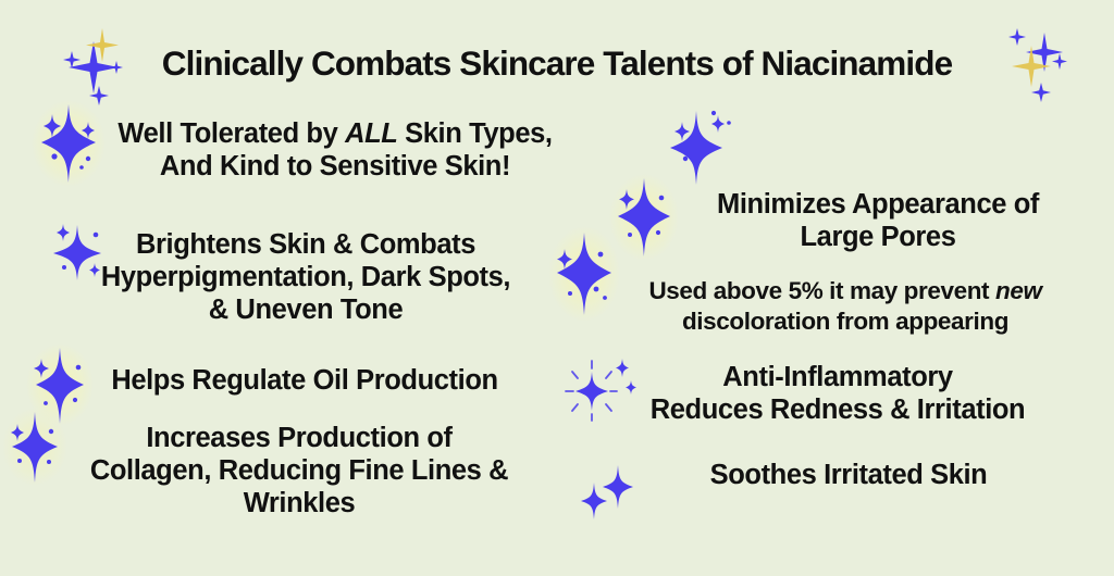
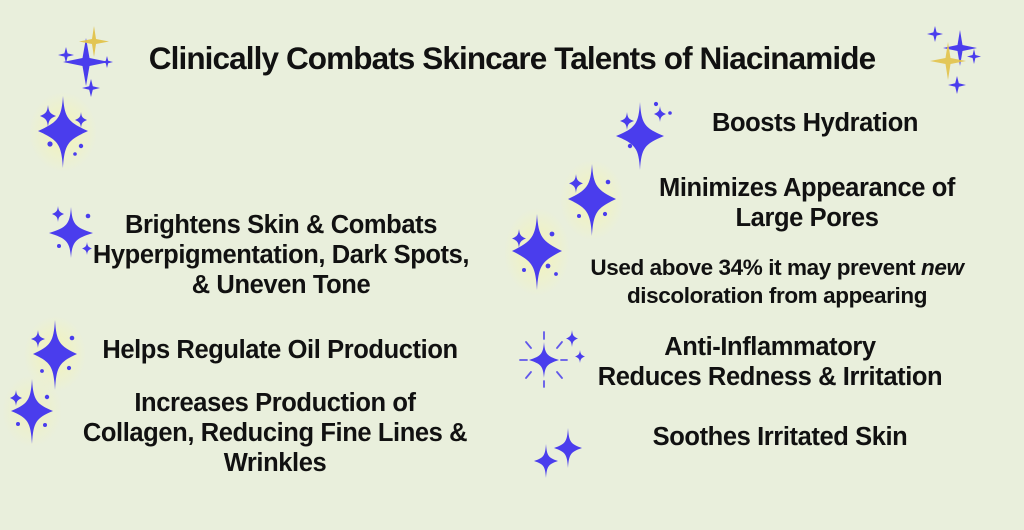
  Clinically Combats Skincare Talents of Niacinamide
- Well Tolerated by ALL Skin Types,
- And Kind to Sensitive Skin!
  Brightens Skin & Combats
  Hyperpigmentation, Dark Spots,
  & Uneven Tone
  Helps Regulate Oil Production
  Increases Production of
  Collagen, Reducing Fine Lines &
  Wrinkles
+ Boosts Hydration
  Minimizes Appearance of
  Large Pores
- Used above 5% it may prevent new
+ Used above 34% it may prevent new
  discoloration from appearing
  Anti-Inflammatory
  Reduces Redness & Irritation
  Soothes Irritated Skin
